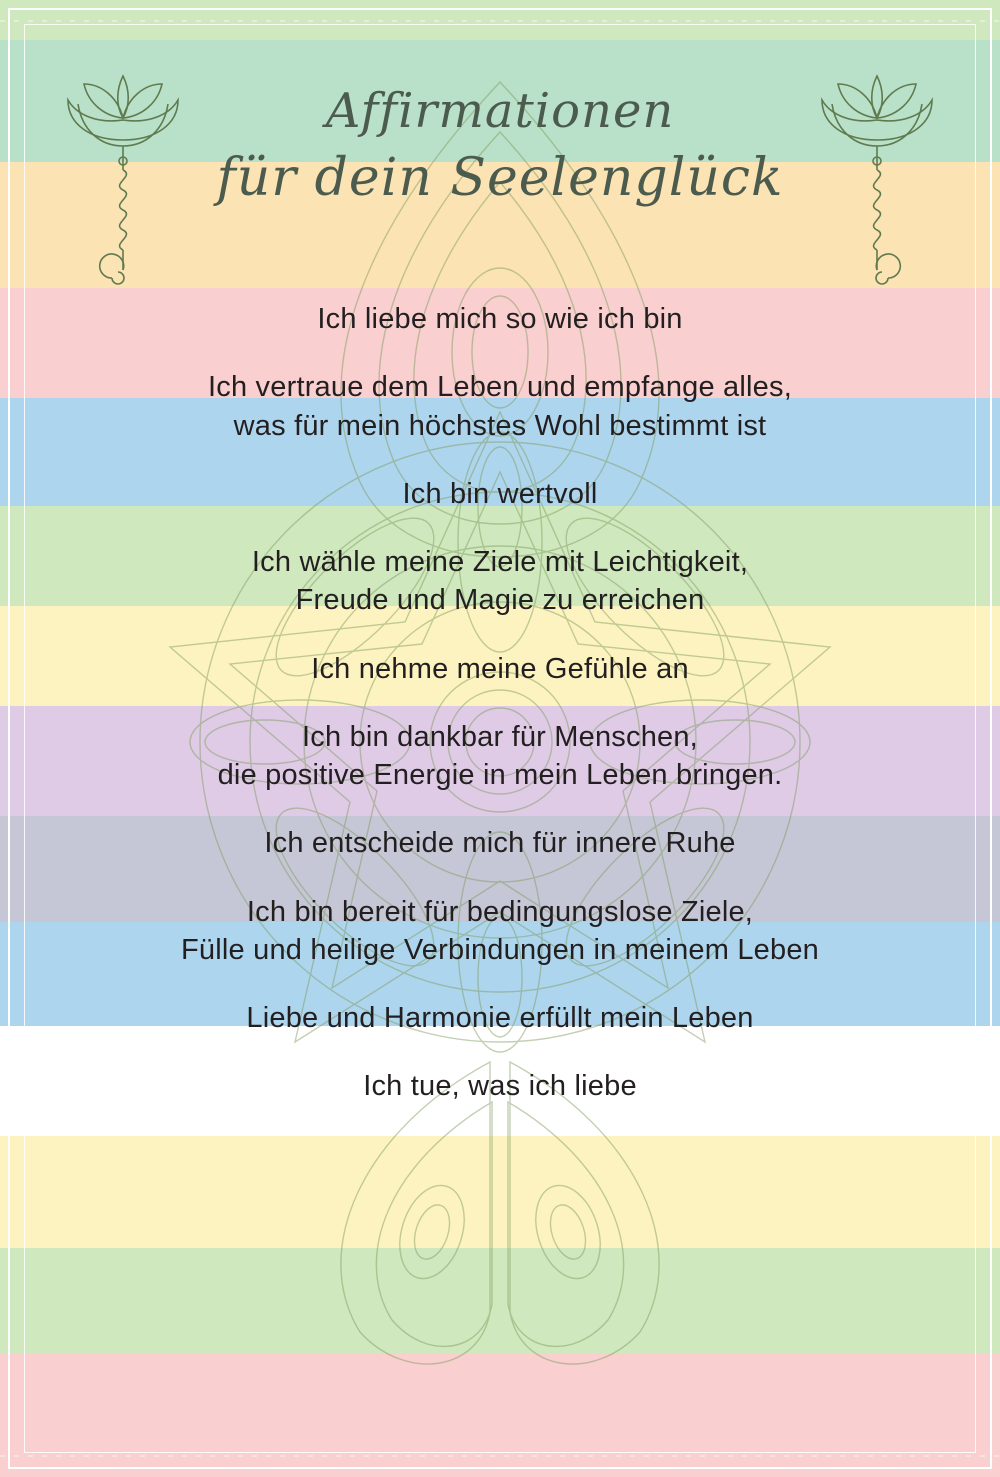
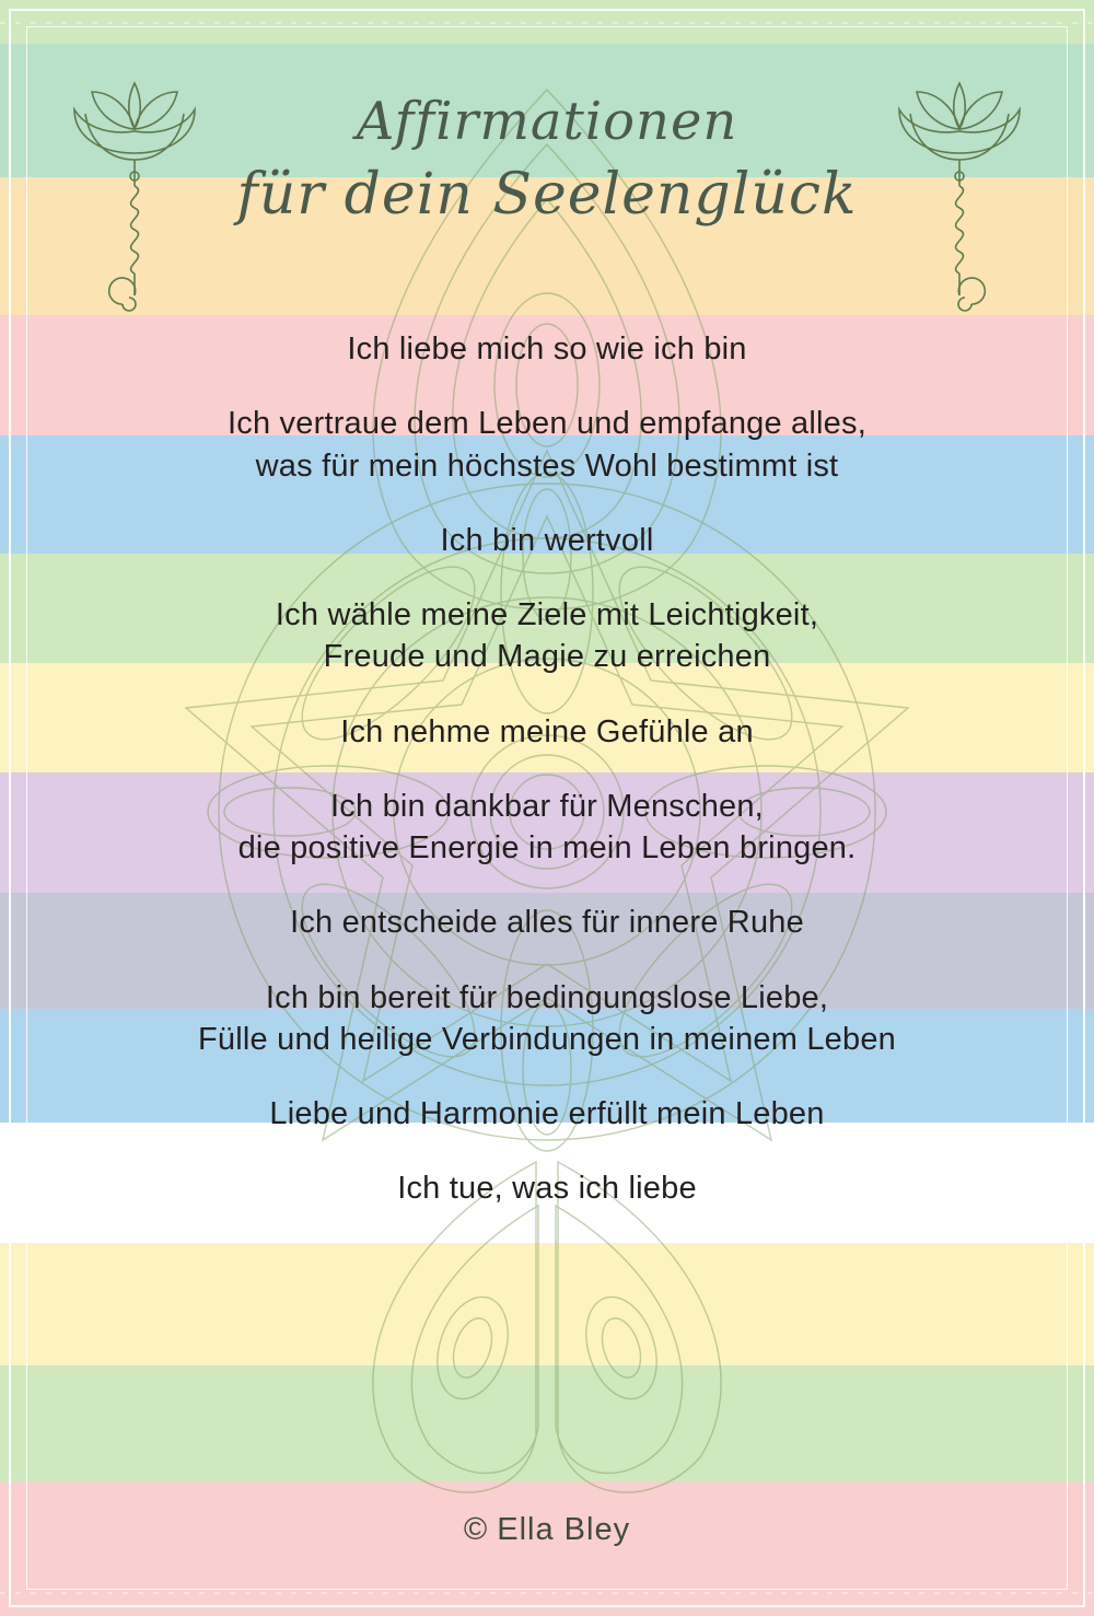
  Affirmationen
  für dein Seelenglück
  Ich liebe mich so wie ich bin
  Ich vertraue dem Leben und empfange alles,
  was für mein höchstes Wohl bestimmt ist
  Ich bin wertvoll
  Ich wähle meine Ziele mit Leichtigkeit,
  Freude und Magie zu erreichen
  Ich nehme meine Gefühle an
  Ich bin dankbar für Menschen,
  die positive Energie in mein Leben bringen.
- Ich entscheide mich für innere Ruhe
+ Ich entscheide alles für innere Ruhe
- Ich bin bereit für bedingungslose Ziele,
+ Ich bin bereit für bedingungslose Liebe,
  Fülle und heilige Verbindungen in meinem Leben
  Liebe und Harmonie erfüllt mein Leben
  Ich tue, was ich liebe
+ © Ella Bley
